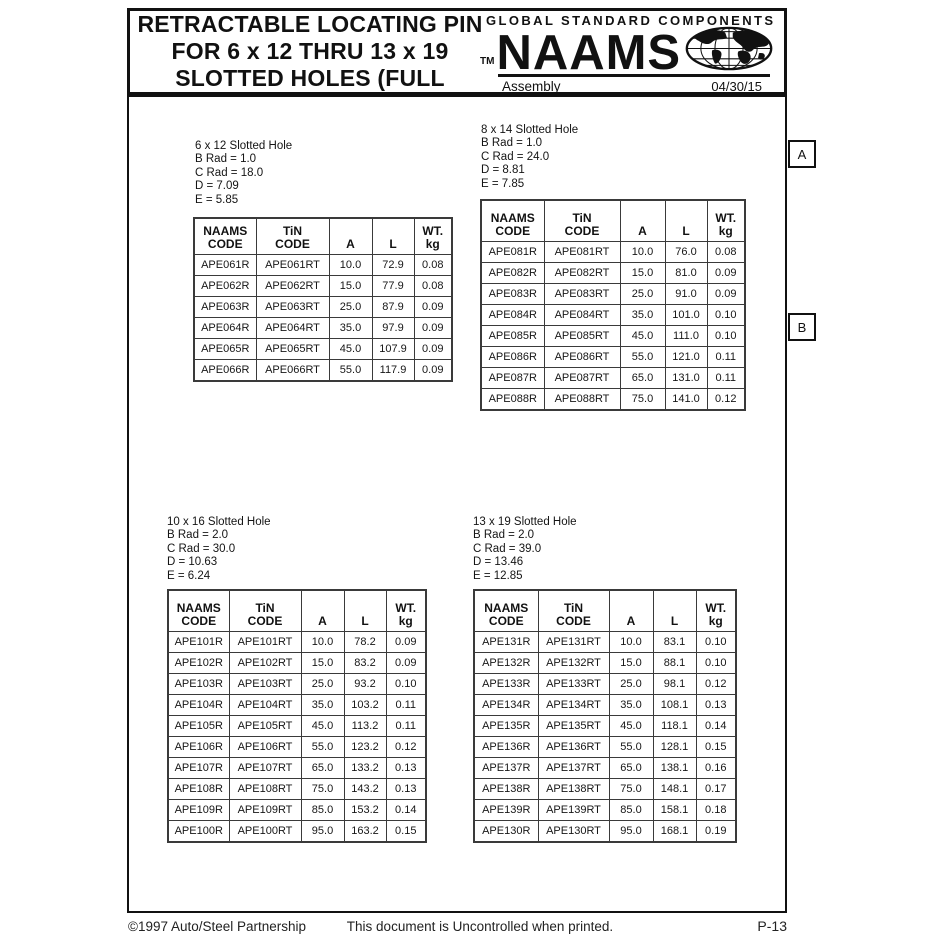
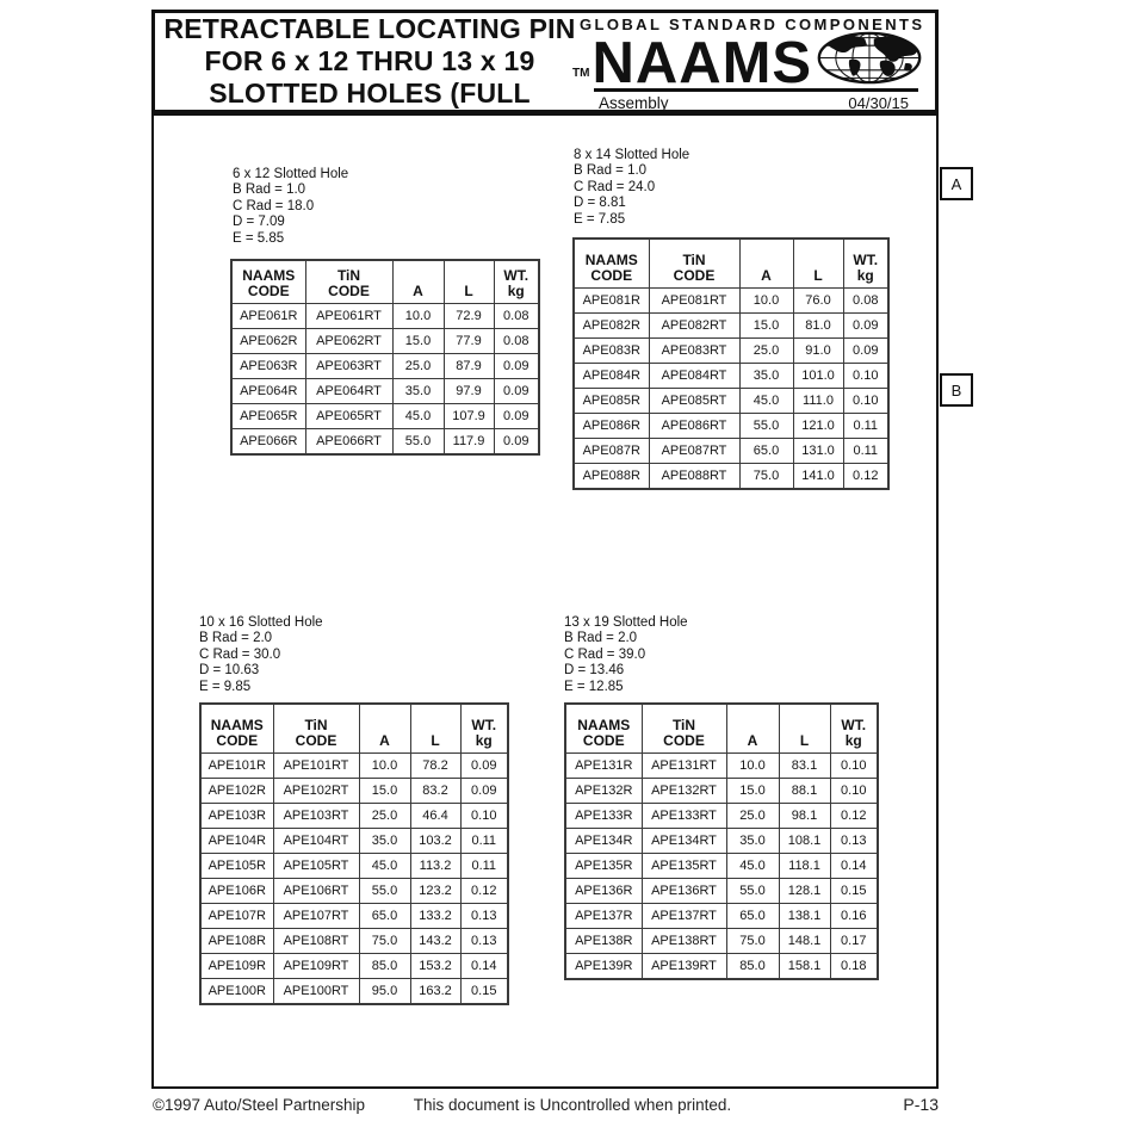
  RETRACTABLE LOCATING PIN
  FOR 6 x 12 THRU 13 x 19
  SLOTTED HOLES (FULL
  GLOBAL STANDARD COMPONENTS
  TM
  NAAMS
  Assembly
  04/30/15
  A
  B
  6 x 12 Slotted Hole
  B Rad = 1.0
  C Rad = 18.0
  D = 7.09
  E = 5.85
  8 x 14 Slotted Hole
  B Rad = 1.0
  C Rad = 24.0
  D = 8.81
  E = 7.85
  10 x 16 Slotted Hole
  B Rad = 2.0
  C Rad = 30.0
  D = 10.63
- E = 6.24
+ E = 9.85
  13 x 19 Slotted Hole
  B Rad = 2.0
  C Rad = 39.0
  D = 13.46
  E = 12.85
  NAAMSCODE	TiNCODE	A	L	WT.kg
  APE061R	APE061RT	10.0	72.9	0.08
  APE062R	APE062RT	15.0	77.9	0.08
  APE063R	APE063RT	25.0	87.9	0.09
  APE064R	APE064RT	35.0	97.9	0.09
  APE065R	APE065RT	45.0	107.9	0.09
  APE066R	APE066RT	55.0	117.9	0.09
  NAAMSCODE	TiNCODE	A	L	WT.kg
  APE081R	APE081RT	10.0	76.0	0.08
  APE082R	APE082RT	15.0	81.0	0.09
  APE083R	APE083RT	25.0	91.0	0.09
  APE084R	APE084RT	35.0	101.0	0.10
  APE085R	APE085RT	45.0	111.0	0.10
  APE086R	APE086RT	55.0	121.0	0.11
  APE087R	APE087RT	65.0	131.0	0.11
  APE088R	APE088RT	75.0	141.0	0.12
  NAAMSCODE	TiNCODE	A	L	WT.kg
  APE101R	APE101RT	10.0	78.2	0.09
  APE102R	APE102RT	15.0	83.2	0.09
- APE103R	APE103RT	25.0	93.2	0.10
+ APE103R	APE103RT	25.0	46.4	0.10
  APE104R	APE104RT	35.0	103.2	0.11
  APE105R	APE105RT	45.0	113.2	0.11
  APE106R	APE106RT	55.0	123.2	0.12
  APE107R	APE107RT	65.0	133.2	0.13
  APE108R	APE108RT	75.0	143.2	0.13
  APE109R	APE109RT	85.0	153.2	0.14
  APE100R	APE100RT	95.0	163.2	0.15
  NAAMSCODE	TiNCODE	A	L	WT.kg
  APE131R	APE131RT	10.0	83.1	0.10
  APE132R	APE132RT	15.0	88.1	0.10
  APE133R	APE133RT	25.0	98.1	0.12
  APE134R	APE134RT	35.0	108.1	0.13
  APE135R	APE135RT	45.0	118.1	0.14
  APE136R	APE136RT	55.0	128.1	0.15
  APE137R	APE137RT	65.0	138.1	0.16
  APE138R	APE138RT	75.0	148.1	0.17
  APE139R	APE139RT	85.0	158.1	0.18
- APE130R	APE130RT	95.0	168.1	0.19
  ©1997 Auto/Steel Partnership
  This document is Uncontrolled when printed.
  P-13
